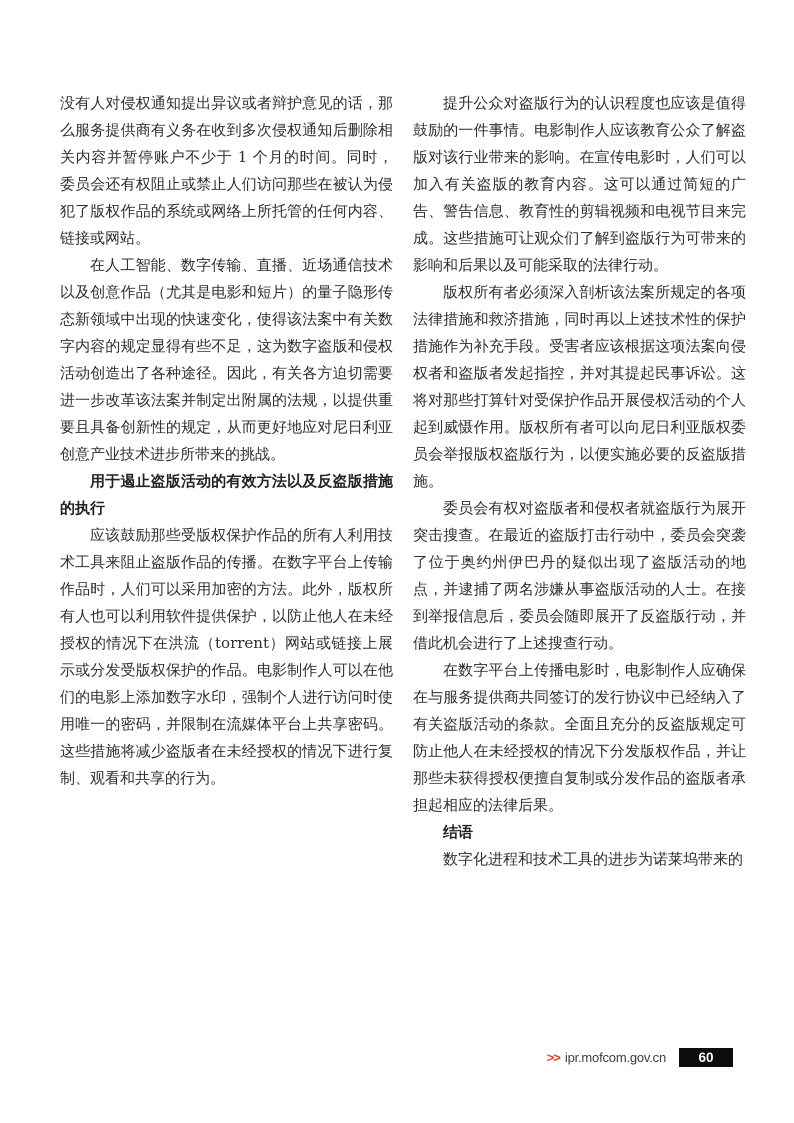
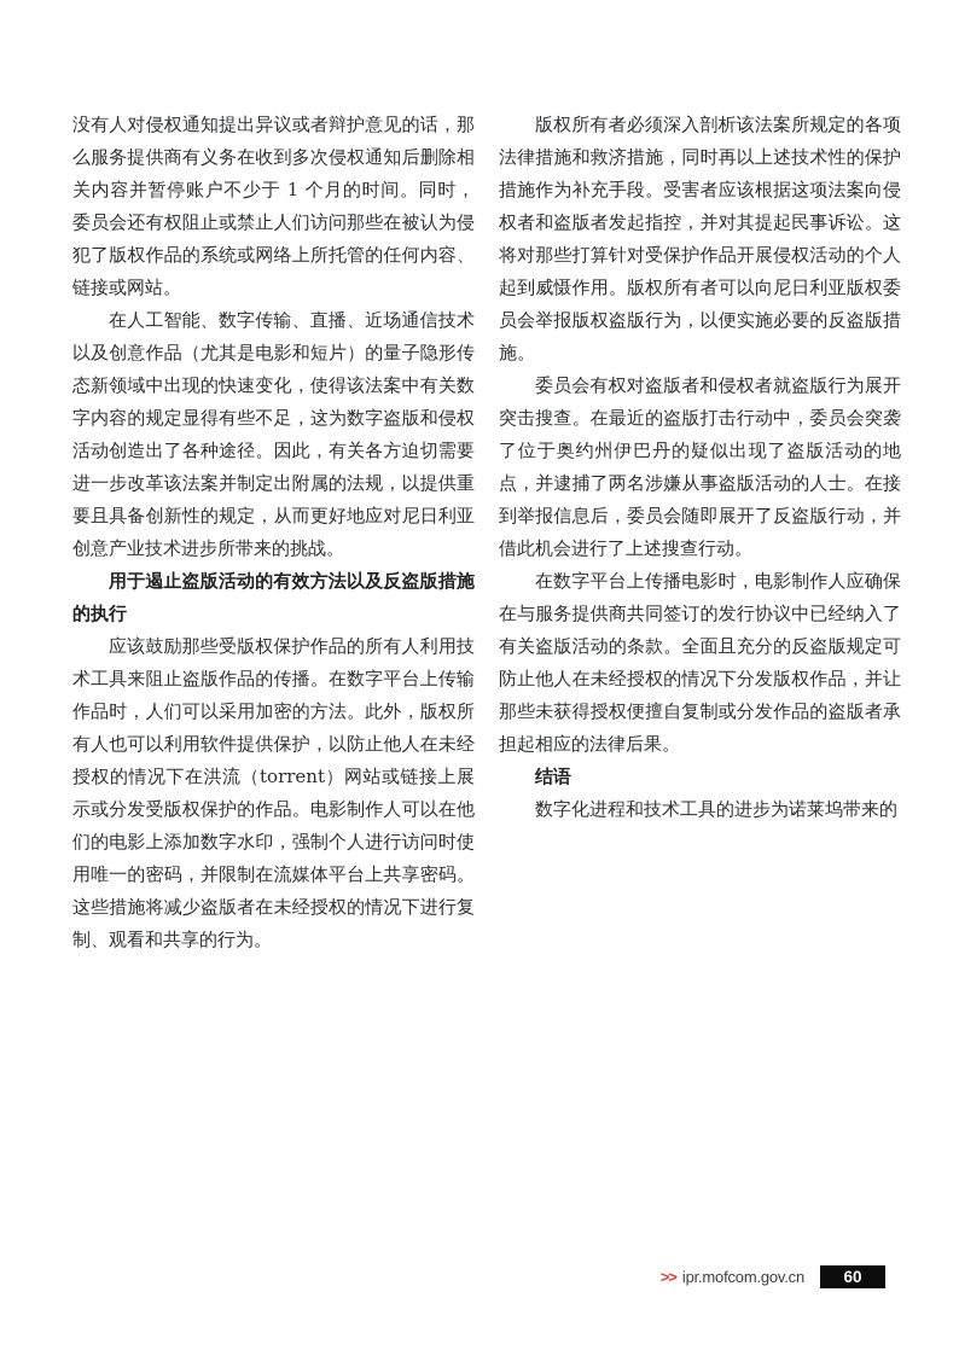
  没有人对侵权通知提出异议或者辩护意见的话，那么服务提供商有义务在收到多次侵权通知后删除相关内容并暂停账户不少于 1 个月的时间。同时，委员会还有权阻止或禁止人们访问那些在被认为侵犯了版权作品的系统或网络上所托管的任何内容、链接或网站。
  在人工智能、数字传输、直播、近场通信技术以及创意作品（尤其是电影和短片）的量子隐形传态新领域中出现的快速变化，使得该法案中有关数字内容的规定显得有些不足，这为数字盗版和侵权活动创造出了各种途径。因此，有关各方迫切需要进一步改革该法案并制定出附属的法规，以提供重要且具备创新性的规定，从而更好地应对尼日利亚创意产业技术进步所带来的挑战。
  用于遏止盗版活动的有效方法以及反盗版措施的执行
  应该鼓励那些受版权保护作品的所有人利用技术工具来阻止盗版作品的传播。在数字平台上传输作品时，人们可以采用加密的方法。此外，版权所有人也可以利用软件提供保护，以防止他人在未经授权的情况下在洪流（torrent）网站或链接上展示或分发受版权保护的作品。电影制作人可以在他们的电影上添加数字水印，强制个人进行访问时使用唯一的密码，并限制在流媒体平台上共享密码。这些措施将减少盗版者在未经授权的情况下进行复制、观看和共享的行为。
- 提升公众对盗版行为的认识程度也应该是值得鼓励的一件事情。电影制作人应该教育公众了解盗版对该行业带来的影响。在宣传电影时，人们可以加入有关盗版的教育内容。这可以通过简短的广告、警告信息、教育性的剪辑视频和电视节目来完成。这些措施可让观众们了解到盗版行为可带来的影响和后果以及可能采取的法律行动。
  版权所有者必须深入剖析该法案所规定的各项法律措施和救济措施，同时再以上述技术性的保护措施作为补充手段。受害者应该根据这项法案向侵权者和盗版者发起指控，并对其提起民事诉讼。这将对那些打算针对受保护作品开展侵权活动的个人起到威慑作用。版权所有者可以向尼日利亚版权委员会举报版权盗版行为，以便实施必要的反盗版措施。
  委员会有权对盗版者和侵权者就盗版行为展开突击搜查。在最近的盗版打击行动中，委员会突袭了位于奥约州伊巴丹的疑似出现了盗版活动的地点，并逮捕了两名涉嫌从事盗版活动的人士。在接到举报信息后，委员会随即展开了反盗版行动，并借此机会进行了上述搜查行动。
  在数字平台上传播电影时，电影制作人应确保在与服务提供商共同签订的发行协议中已经纳入了有关盗版活动的条款。全面且充分的反盗版规定可防止他人在未经授权的情况下分发版权作品，并让那些未获得授权便擅自复制或分发作品的盗版者承担起相应的法律后果。
  结语
  数字化进程和技术工具的进步为诺莱坞带来的
  >>
  ipr.mofcom.gov.cn
  60
